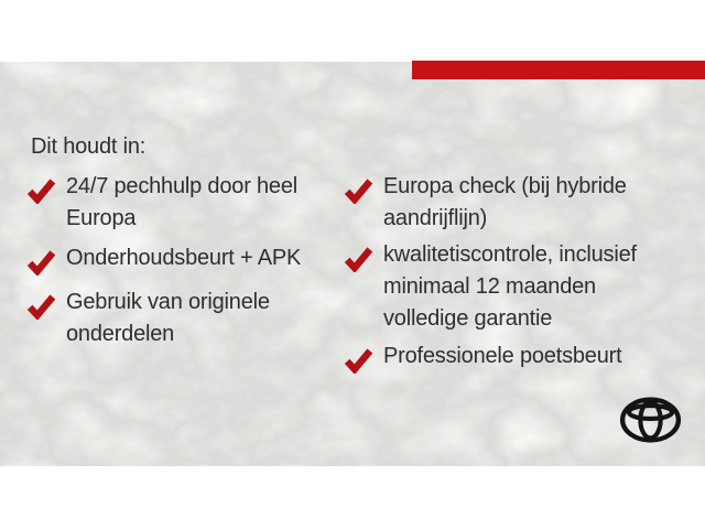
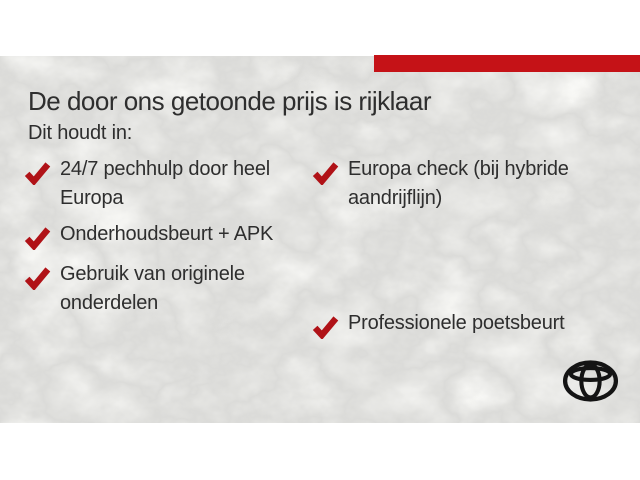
+ De door ons getoonde prijs is rijklaar
  Dit houdt in:
  24/7 pechhulp door heel Europa
  Onderhoudsbeurt + APK
  Gebruik van originele onderdelen
  Europa check (bij hybride aandrijflijn)
- kwalitetiscontrole, inclusief minimaal 12 maanden volledige garantie
  Professionele poetsbeurt
